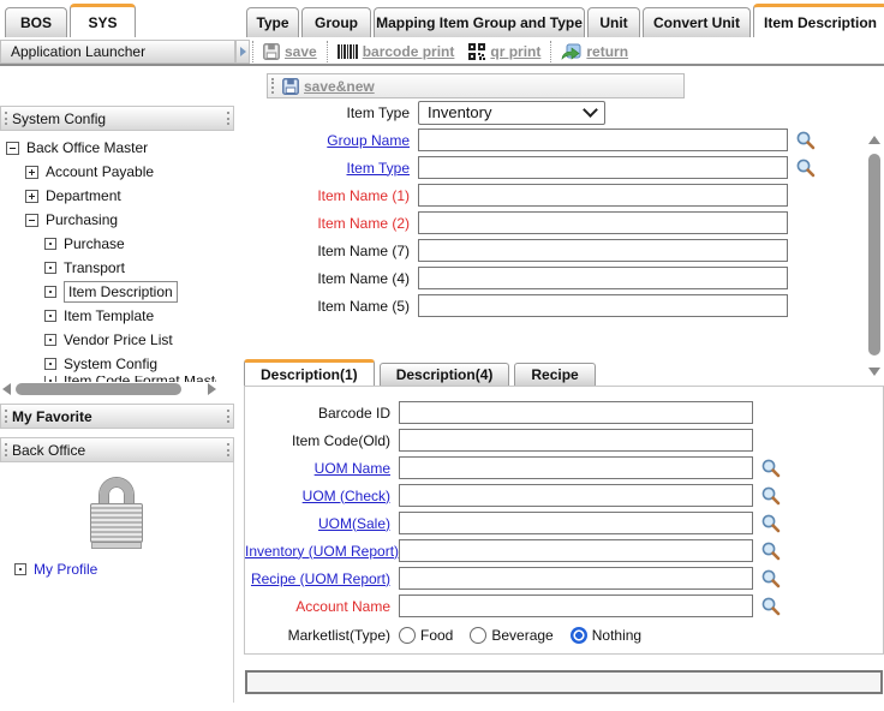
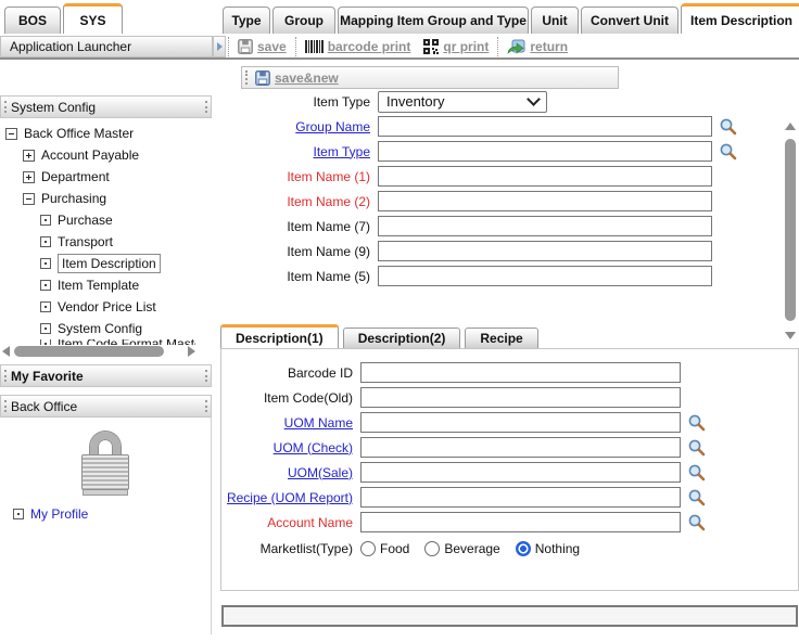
  BOS
  SYS
  Type
  Group
  Mapping Item Group and Type
  Unit
  Convert Unit
  Item Description
  Application Launcher
  save
  barcode print
  qr print
  return
  save&new
  Item Type
  Inventory
  Group Name
  Item Type
  Item Name (1)
  Item Name (2)
  Item Name (7)
- Item Name (4)
+ Item Name (9)
  Item Name (5)
  Description(1)
- Description(4)
+ Description(2)
  Recipe
  Barcode ID
  Item Code(Old)
  UOM Name
  UOM (Check)
  UOM(Sale)
- Inventory (UOM Report)
  Recipe (UOM Report)
  Account Name
  Marketlist(Type)
  Food
  Beverage
  Nothing
  System Config
  Back Office Master
  Account Payable
  Department
  Purchasing
  Purchase
  Transport
  Item Description
  Item Template
  Vendor Price List
  System Config
  Item Code Format Mast
  My Favorite
  Back Office
  My Profile
